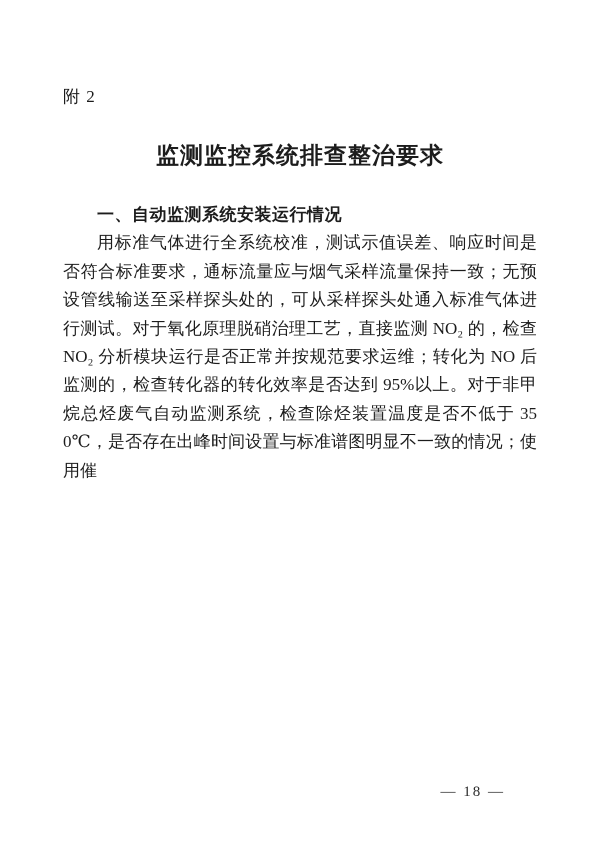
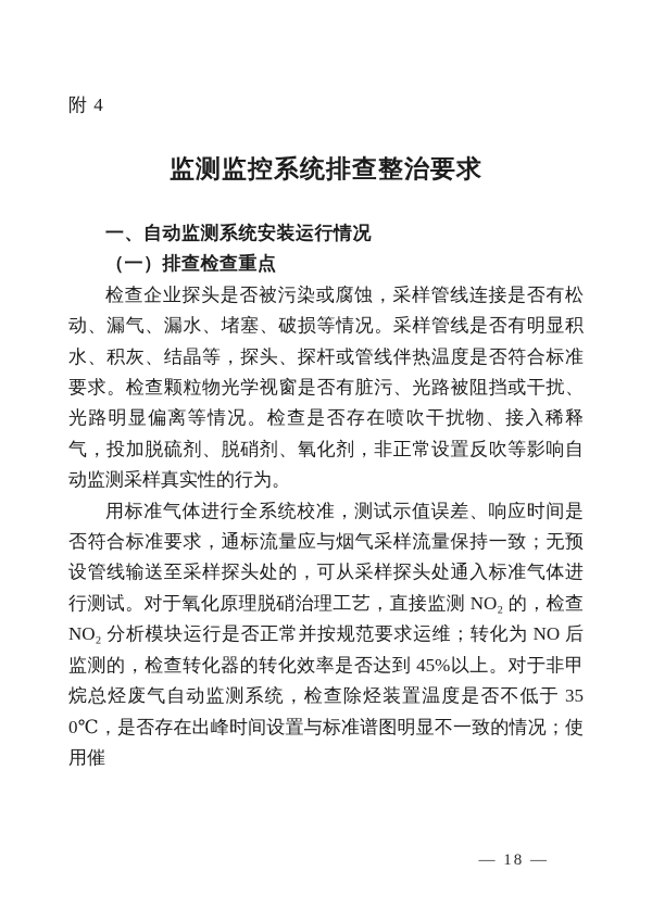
- 附 2
+ 附 4
  监测监控系统排查整治要求
  一、自动监测系统安装运行情况
+ （一）排查检查重点
+ 检查企业探头是否被污染或腐蚀，采样管线连接是否有松动、漏气、漏水、堵塞、破损等情况。采样管线是否有明显积水、积灰、结晶等，探头、探杆或管线伴热温度是否符合标准要求。检查颗粒物光学视窗是否有脏污、光路被阻挡或干扰、光路明显偏离等情况。检查是否存在喷吹干扰物、接入稀释气，投加脱硫剂、脱硝剂、氧化剂，非正常设置反吹等影响自动监测采样真实性的行为。
- 用标准气体进行全系统校准，测试示值误差、响应时间是否符合标准要求，通标流量应与烟气采样流量保持一致；无预设管线输送至采样探头处的，可从采样探头处通入标准气体进行测试。对于氧化原理脱硝治理工艺，直接监测 NO₂ 的，检查 NO₂ 分析模块运行是否正常并按规范要求运维；转化为 NO 后监测的，检查转化器的转化效率是否达到 95%以上。对于非甲烷总烃废气自动监测系统，检查除烃装置温度是否不低于 350℃，是否存在出峰时间设置与标准谱图明显不一致的情况；使用催
+ 用标准气体进行全系统校准，测试示值误差、响应时间是否符合标准要求，通标流量应与烟气采样流量保持一致；无预设管线输送至采样探头处的，可从采样探头处通入标准气体进行测试。对于氧化原理脱硝治理工艺，直接监测 NO₂ 的，检查 NO₂ 分析模块运行是否正常并按规范要求运维；转化为 NO 后监测的，检查转化器的转化效率是否达到 45%以上。对于非甲烷总烃废气自动监测系统，检查除烃装置温度是否不低于 350℃，是否存在出峰时间设置与标准谱图明显不一致的情况；使用催
  — 18 —
